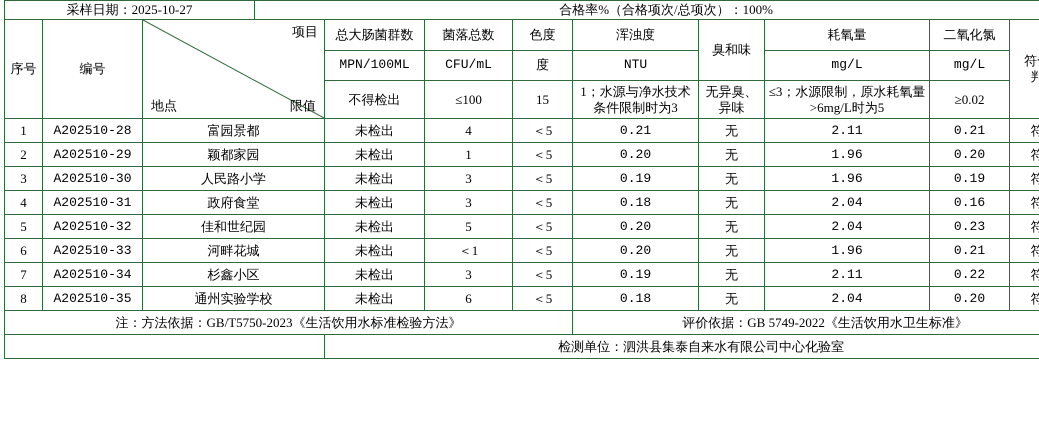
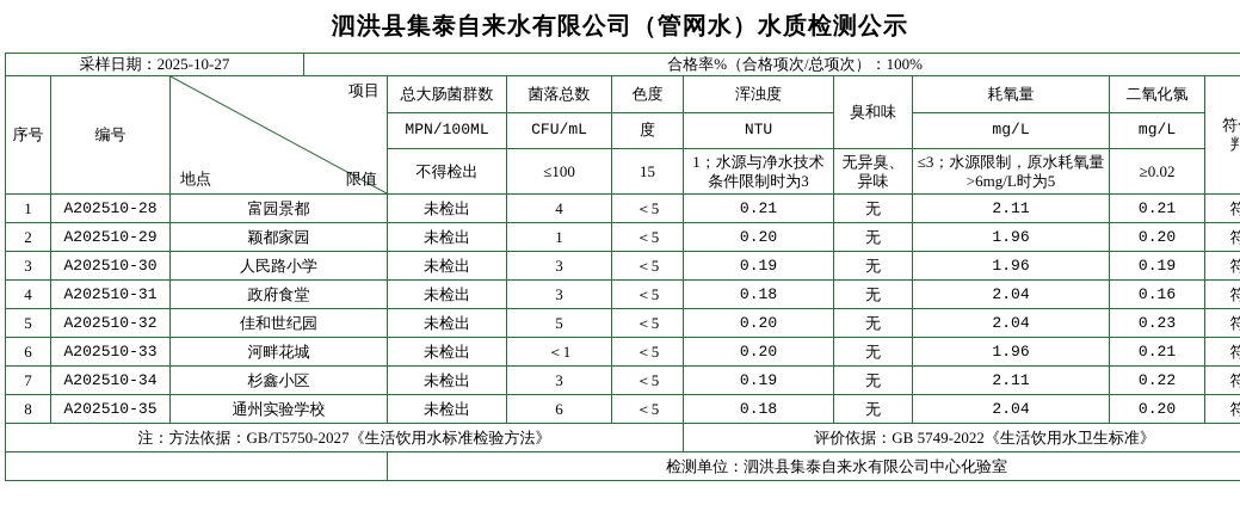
+ 泗洪县集泰自来水有限公司（管网水）水质检测公示
  采样日期：2025-10-27	合格率%（合格项次/总项次）：100%
  序号	编号	项目 地点 限值	总大肠菌群数	菌落总数	色度	浑浊度	臭和味	耗氧量	二氧化氯	符判
  MPN/100ML	CFU/mL	度	NTU	mg/L	mg/L
  不得检出	≤100	15	1；水源与净水技术条件限制时为3	无异臭、异味	≤3；水源限制，原水耗氧量>6mg/L时为5	≥0.02
  1	A202510-28	富园景都	未检出	4	＜5	0.21	无	2.11	0.21	符
  2	A202510-29	颖都家园	未检出	1	＜5	0.20	无	1.96	0.20	符
  3	A202510-30	人民路小学	未检出	3	＜5	0.19	无	1.96	0.19	符
  4	A202510-31	政府食堂	未检出	3	＜5	0.18	无	2.04	0.16	符
  5	A202510-32	佳和世纪园	未检出	5	＜5	0.20	无	2.04	0.23	符
  6	A202510-33	河畔花城	未检出	＜1	＜5	0.20	无	1.96	0.21	符
  7	A202510-34	杉鑫小区	未检出	3	＜5	0.19	无	2.11	0.22	符
  8	A202510-35	通州实验学校	未检出	6	＜5	0.18	无	2.04	0.20	符
- 注：方法依据：GB/T5750-2023《生活饮用水标准检验方法》	评价依据：GB 5749-2022《生活饮用水卫生标准》
+ 注：方法依据：GB/T5750-2027《生活饮用水标准检验方法》	评价依据：GB 5749-2022《生活饮用水卫生标准》
  	检测单位：泗洪县集泰自来水有限公司中心化验室
